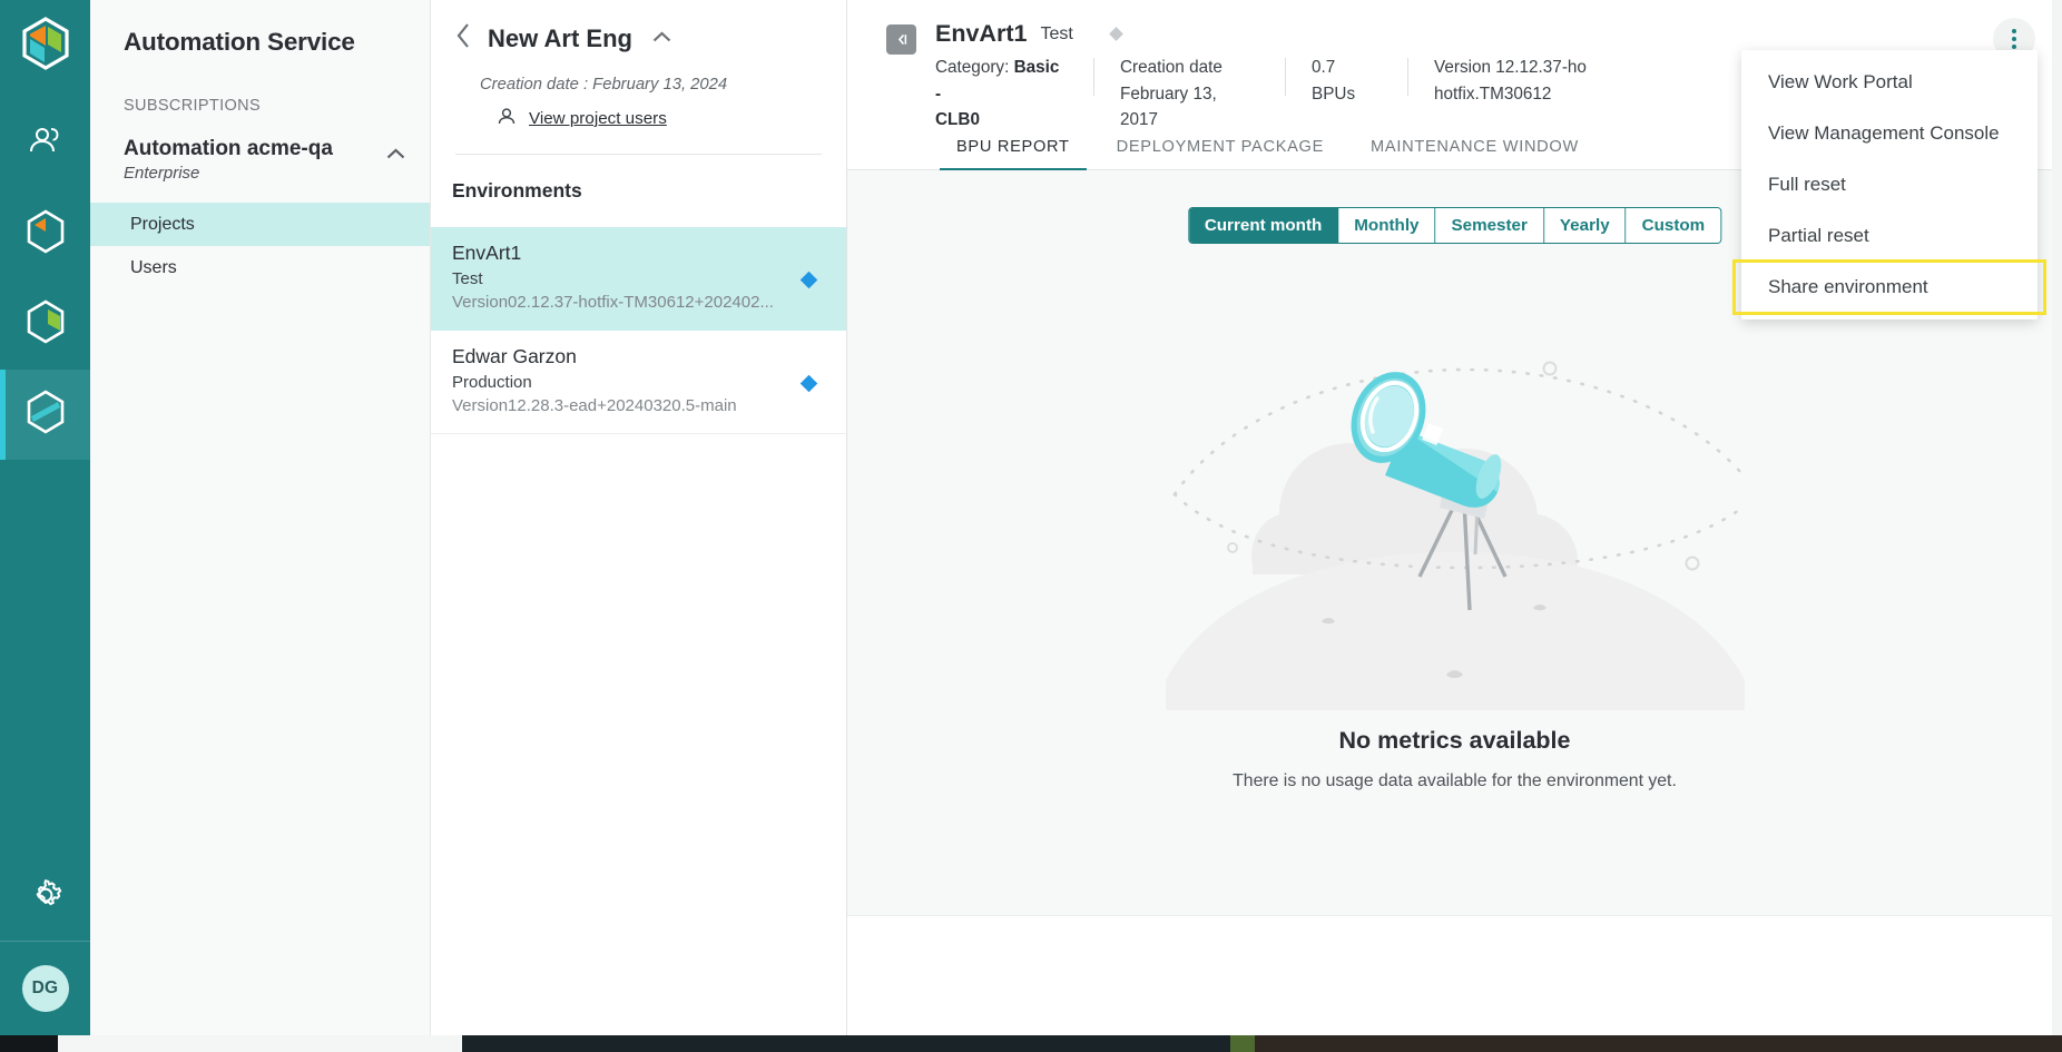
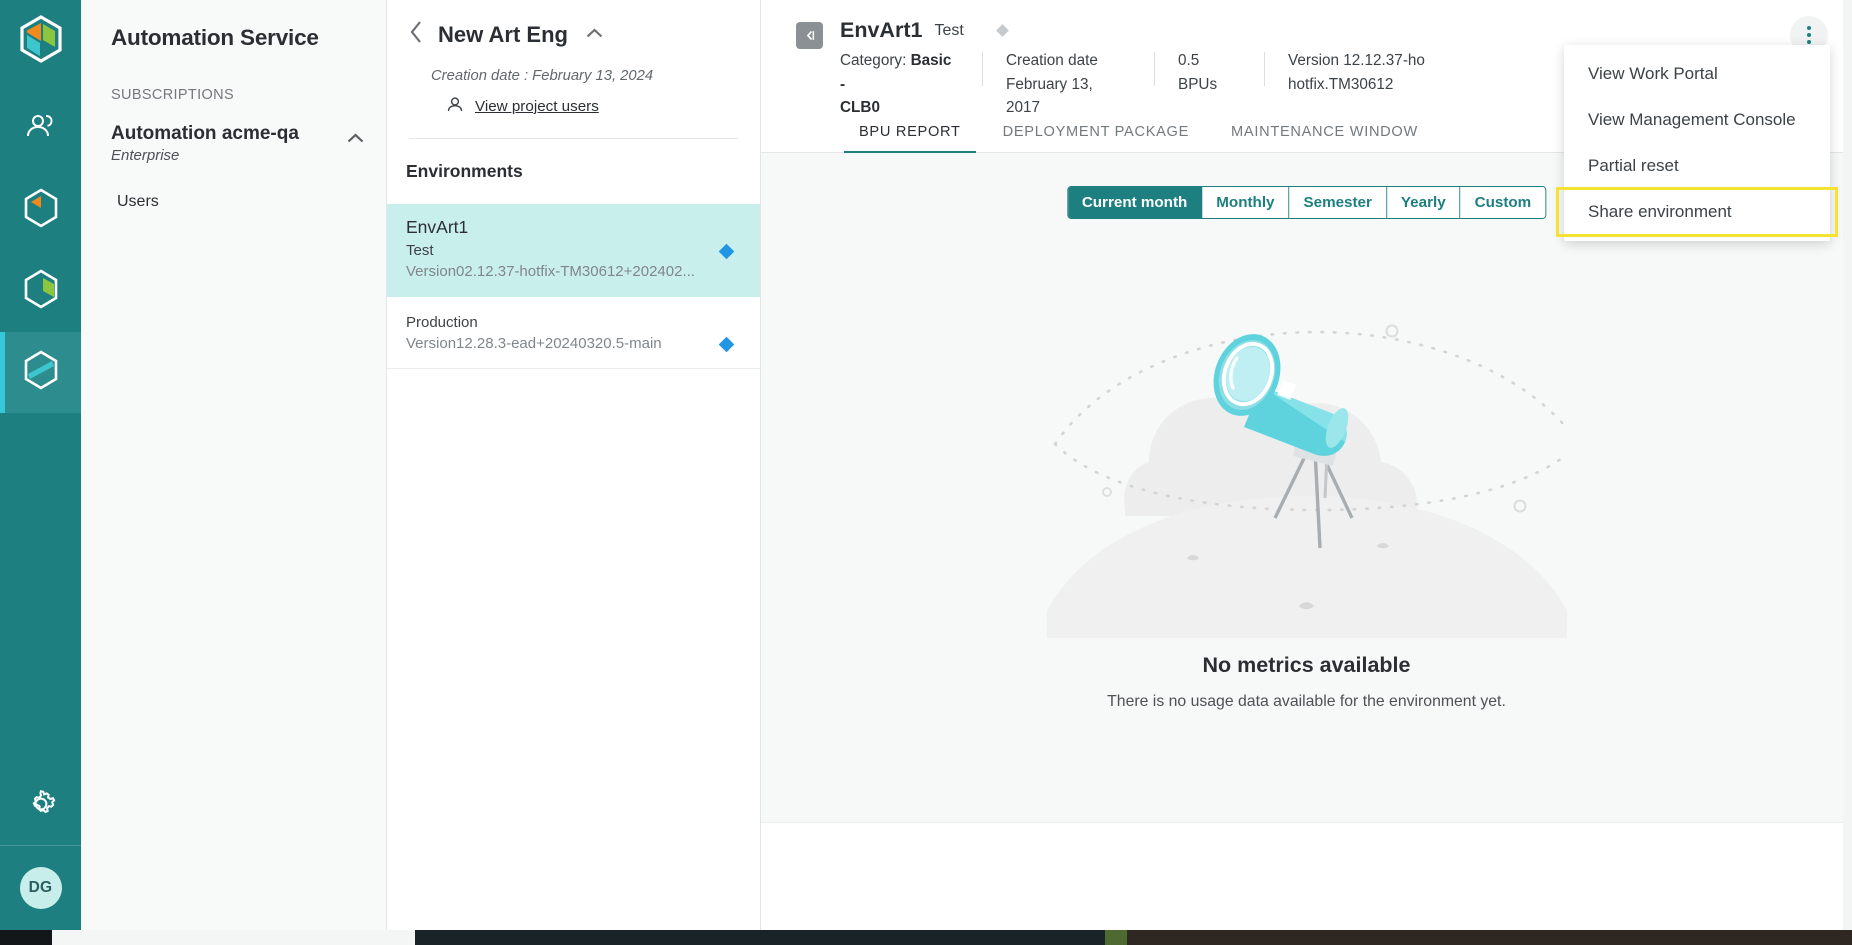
  DG
  Automation Service
  SUBSCRIPTIONS
  Automation acme-qa
  Enterprise
- Projects
  Users
  New Art Eng
  Creation date : February 13, 2024
  View project users
  Environments
  EnvArt1
  Test
  Version02.12.37-hotfix-TM30612+202402...
- Edwar Garzon
  Production
  Version12.28.3-ead+20240320.5-main
  EnvArt1
  Test
  Category: Basic -
  CLB0
  Creation date February 13,
  2017
- 0.7
+ 0.5
  BPUs
  Version 12.12.37-ho
  hotfix.TM30612
  BPU REPORT
  DEPLOYMENT PACKAGE
  MAINTENANCE WINDOW
  Current month
  Monthly
  Semester
  Yearly
  Custom
  No metrics available
  There is no usage data available for the environment yet.
  View Work Portal
  View Management Console
- Full reset
  Partial reset
  Share environment
